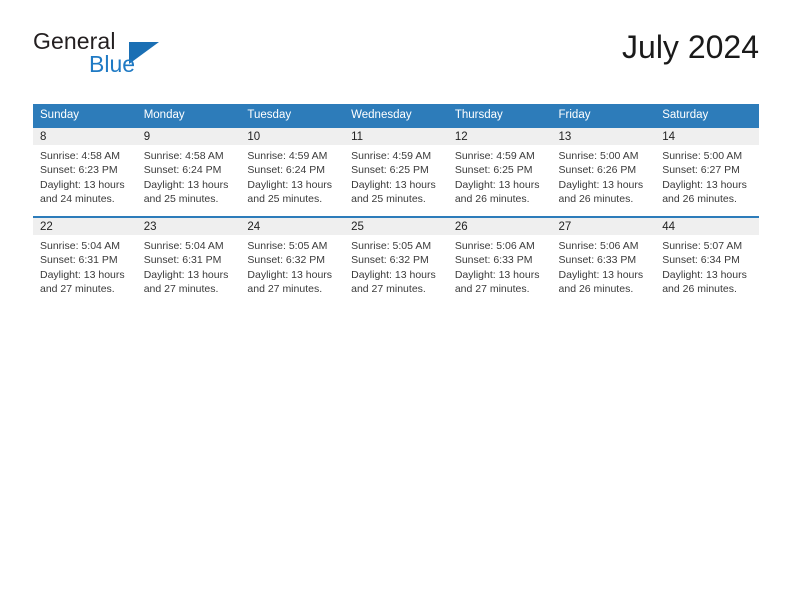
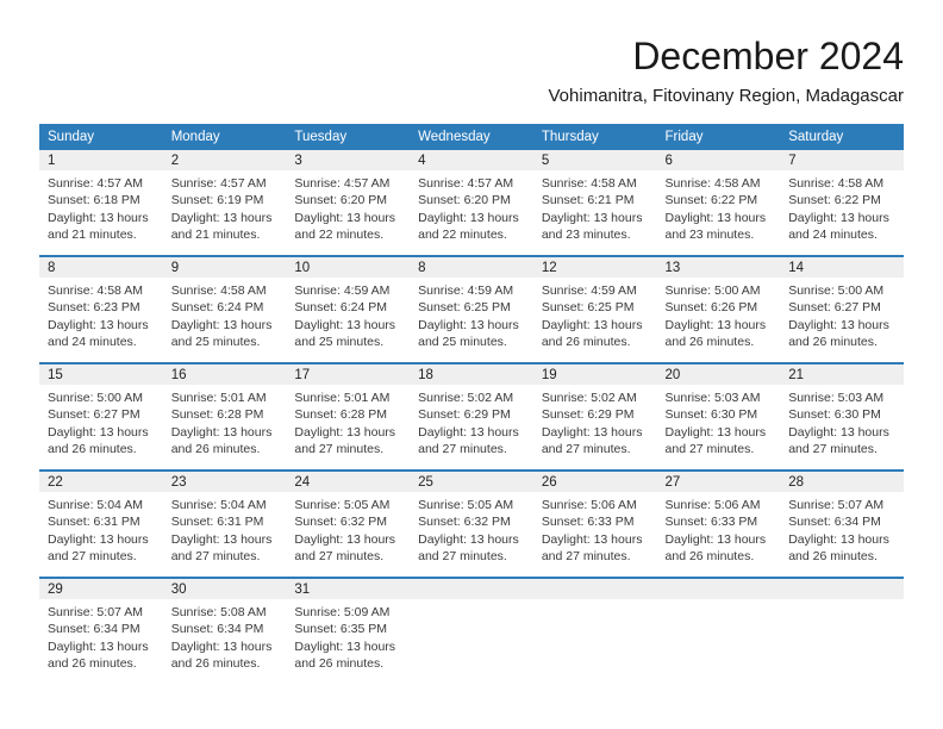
- General
- Blue
- July 2024
+ December 2024
+ Vohimanitra, Fitovinany Region, Madagascar
  Sunday	Monday	Tuesday	Wednesday	Thursday	Friday	Saturday
+ 1 Sunrise: 4:57 AM Sunset: 6:18 PM Daylight: 13 hours and 21 minutes.	2 Sunrise: 4:57 AM Sunset: 6:19 PM Daylight: 13 hours and 21 minutes.	3 Sunrise: 4:57 AM Sunset: 6:20 PM Daylight: 13 hours and 22 minutes.	4 Sunrise: 4:57 AM Sunset: 6:20 PM Daylight: 13 hours and 22 minutes.	5 Sunrise: 4:58 AM Sunset: 6:21 PM Daylight: 13 hours and 23 minutes.	6 Sunrise: 4:58 AM Sunset: 6:22 PM Daylight: 13 hours and 23 minutes.	7 Sunrise: 4:58 AM Sunset: 6:22 PM Daylight: 13 hours and 24 minutes.
- 8 Sunrise: 4:58 AM Sunset: 6:23 PM Daylight: 13 hours and 24 minutes.	9 Sunrise: 4:58 AM Sunset: 6:24 PM Daylight: 13 hours and 25 minutes.	10 Sunrise: 4:59 AM Sunset: 6:24 PM Daylight: 13 hours and 25 minutes.	11 Sunrise: 4:59 AM Sunset: 6:25 PM Daylight: 13 hours and 25 minutes.	12 Sunrise: 4:59 AM Sunset: 6:25 PM Daylight: 13 hours and 26 minutes.	13 Sunrise: 5:00 AM Sunset: 6:26 PM Daylight: 13 hours and 26 minutes.	14 Sunrise: 5:00 AM Sunset: 6:27 PM Daylight: 13 hours and 26 minutes.
+ 8 Sunrise: 4:58 AM Sunset: 6:23 PM Daylight: 13 hours and 24 minutes.	9 Sunrise: 4:58 AM Sunset: 6:24 PM Daylight: 13 hours and 25 minutes.	10 Sunrise: 4:59 AM Sunset: 6:24 PM Daylight: 13 hours and 25 minutes.	8 Sunrise: 4:59 AM Sunset: 6:25 PM Daylight: 13 hours and 25 minutes.	12 Sunrise: 4:59 AM Sunset: 6:25 PM Daylight: 13 hours and 26 minutes.	13 Sunrise: 5:00 AM Sunset: 6:26 PM Daylight: 13 hours and 26 minutes.	14 Sunrise: 5:00 AM Sunset: 6:27 PM Daylight: 13 hours and 26 minutes.
+ 15 Sunrise: 5:00 AM Sunset: 6:27 PM Daylight: 13 hours and 26 minutes.	16 Sunrise: 5:01 AM Sunset: 6:28 PM Daylight: 13 hours and 26 minutes.	17 Sunrise: 5:01 AM Sunset: 6:28 PM Daylight: 13 hours and 27 minutes.	18 Sunrise: 5:02 AM Sunset: 6:29 PM Daylight: 13 hours and 27 minutes.	19 Sunrise: 5:02 AM Sunset: 6:29 PM Daylight: 13 hours and 27 minutes.	20 Sunrise: 5:03 AM Sunset: 6:30 PM Daylight: 13 hours and 27 minutes.	21 Sunrise: 5:03 AM Sunset: 6:30 PM Daylight: 13 hours and 27 minutes.
- 22 Sunrise: 5:04 AM Sunset: 6:31 PM Daylight: 13 hours and 27 minutes.	23 Sunrise: 5:04 AM Sunset: 6:31 PM Daylight: 13 hours and 27 minutes.	24 Sunrise: 5:05 AM Sunset: 6:32 PM Daylight: 13 hours and 27 minutes.	25 Sunrise: 5:05 AM Sunset: 6:32 PM Daylight: 13 hours and 27 minutes.	26 Sunrise: 5:06 AM Sunset: 6:33 PM Daylight: 13 hours and 27 minutes.	27 Sunrise: 5:06 AM Sunset: 6:33 PM Daylight: 13 hours and 26 minutes.	44 Sunrise: 5:07 AM Sunset: 6:34 PM Daylight: 13 hours and 26 minutes.
+ 22 Sunrise: 5:04 AM Sunset: 6:31 PM Daylight: 13 hours and 27 minutes.	23 Sunrise: 5:04 AM Sunset: 6:31 PM Daylight: 13 hours and 27 minutes.	24 Sunrise: 5:05 AM Sunset: 6:32 PM Daylight: 13 hours and 27 minutes.	25 Sunrise: 5:05 AM Sunset: 6:32 PM Daylight: 13 hours and 27 minutes.	26 Sunrise: 5:06 AM Sunset: 6:33 PM Daylight: 13 hours and 27 minutes.	27 Sunrise: 5:06 AM Sunset: 6:33 PM Daylight: 13 hours and 26 minutes.	28 Sunrise: 5:07 AM Sunset: 6:34 PM Daylight: 13 hours and 26 minutes.
+ 29 Sunrise: 5:07 AM Sunset: 6:34 PM Daylight: 13 hours and 26 minutes.	30 Sunrise: 5:08 AM Sunset: 6:34 PM Daylight: 13 hours and 26 minutes.	31 Sunrise: 5:09 AM Sunset: 6:35 PM Daylight: 13 hours and 26 minutes.
